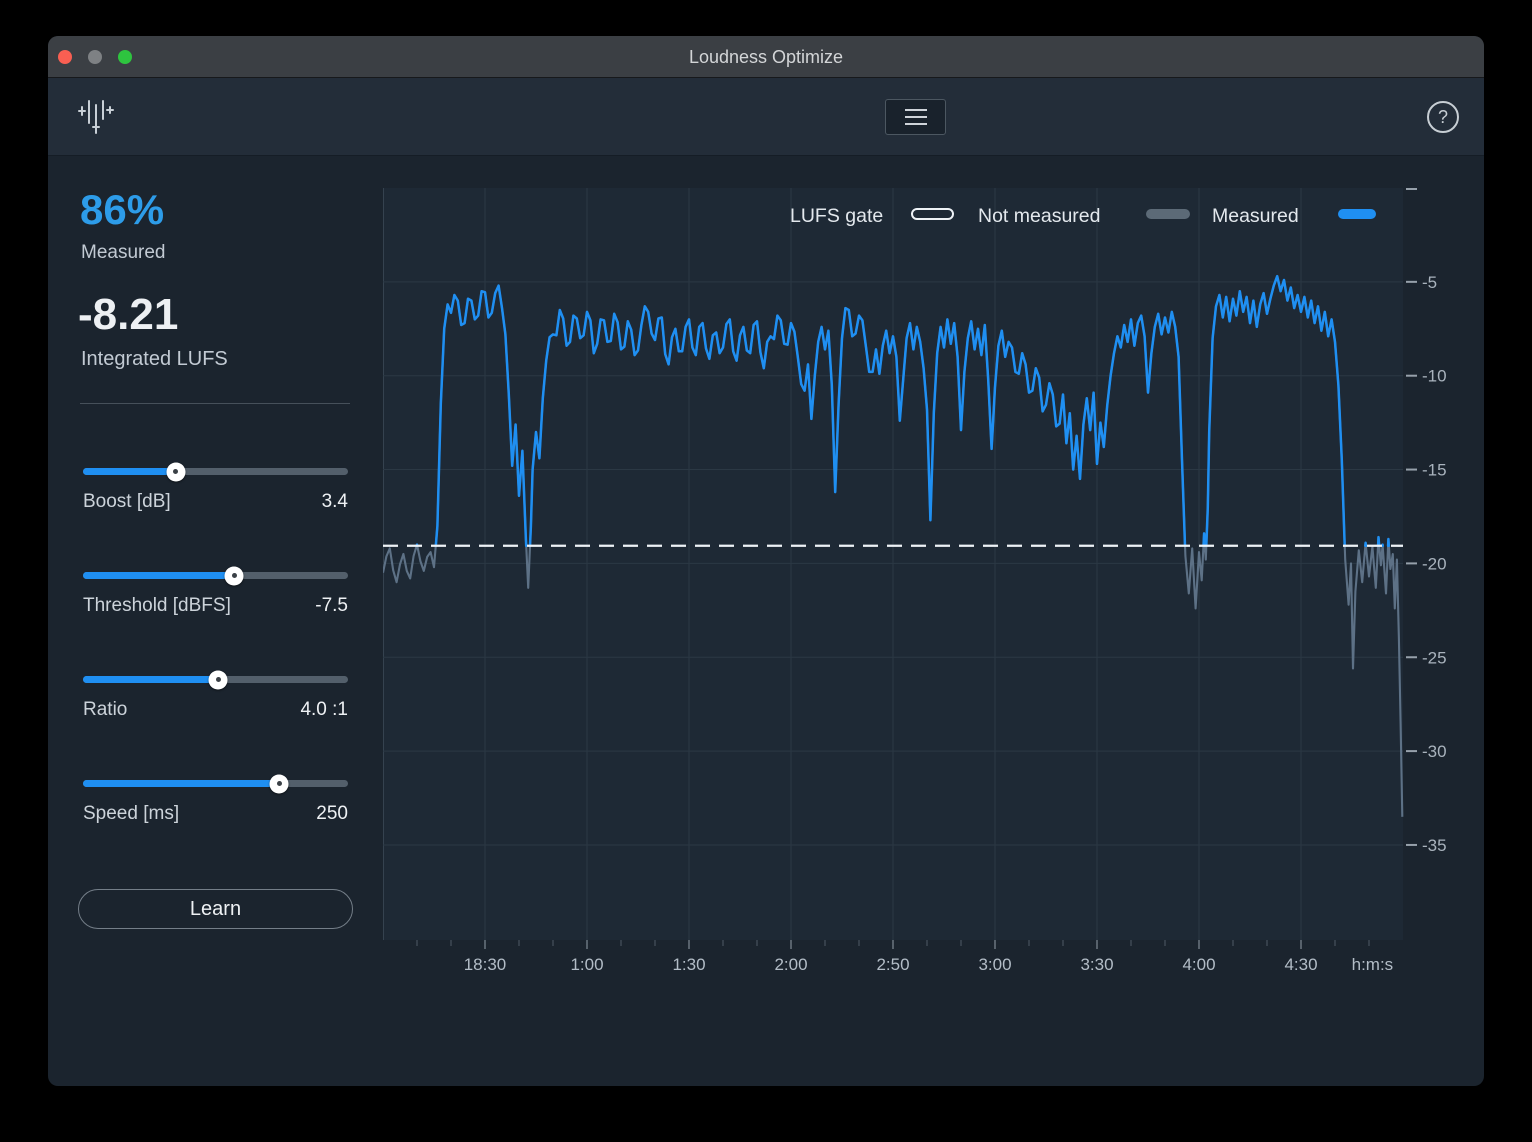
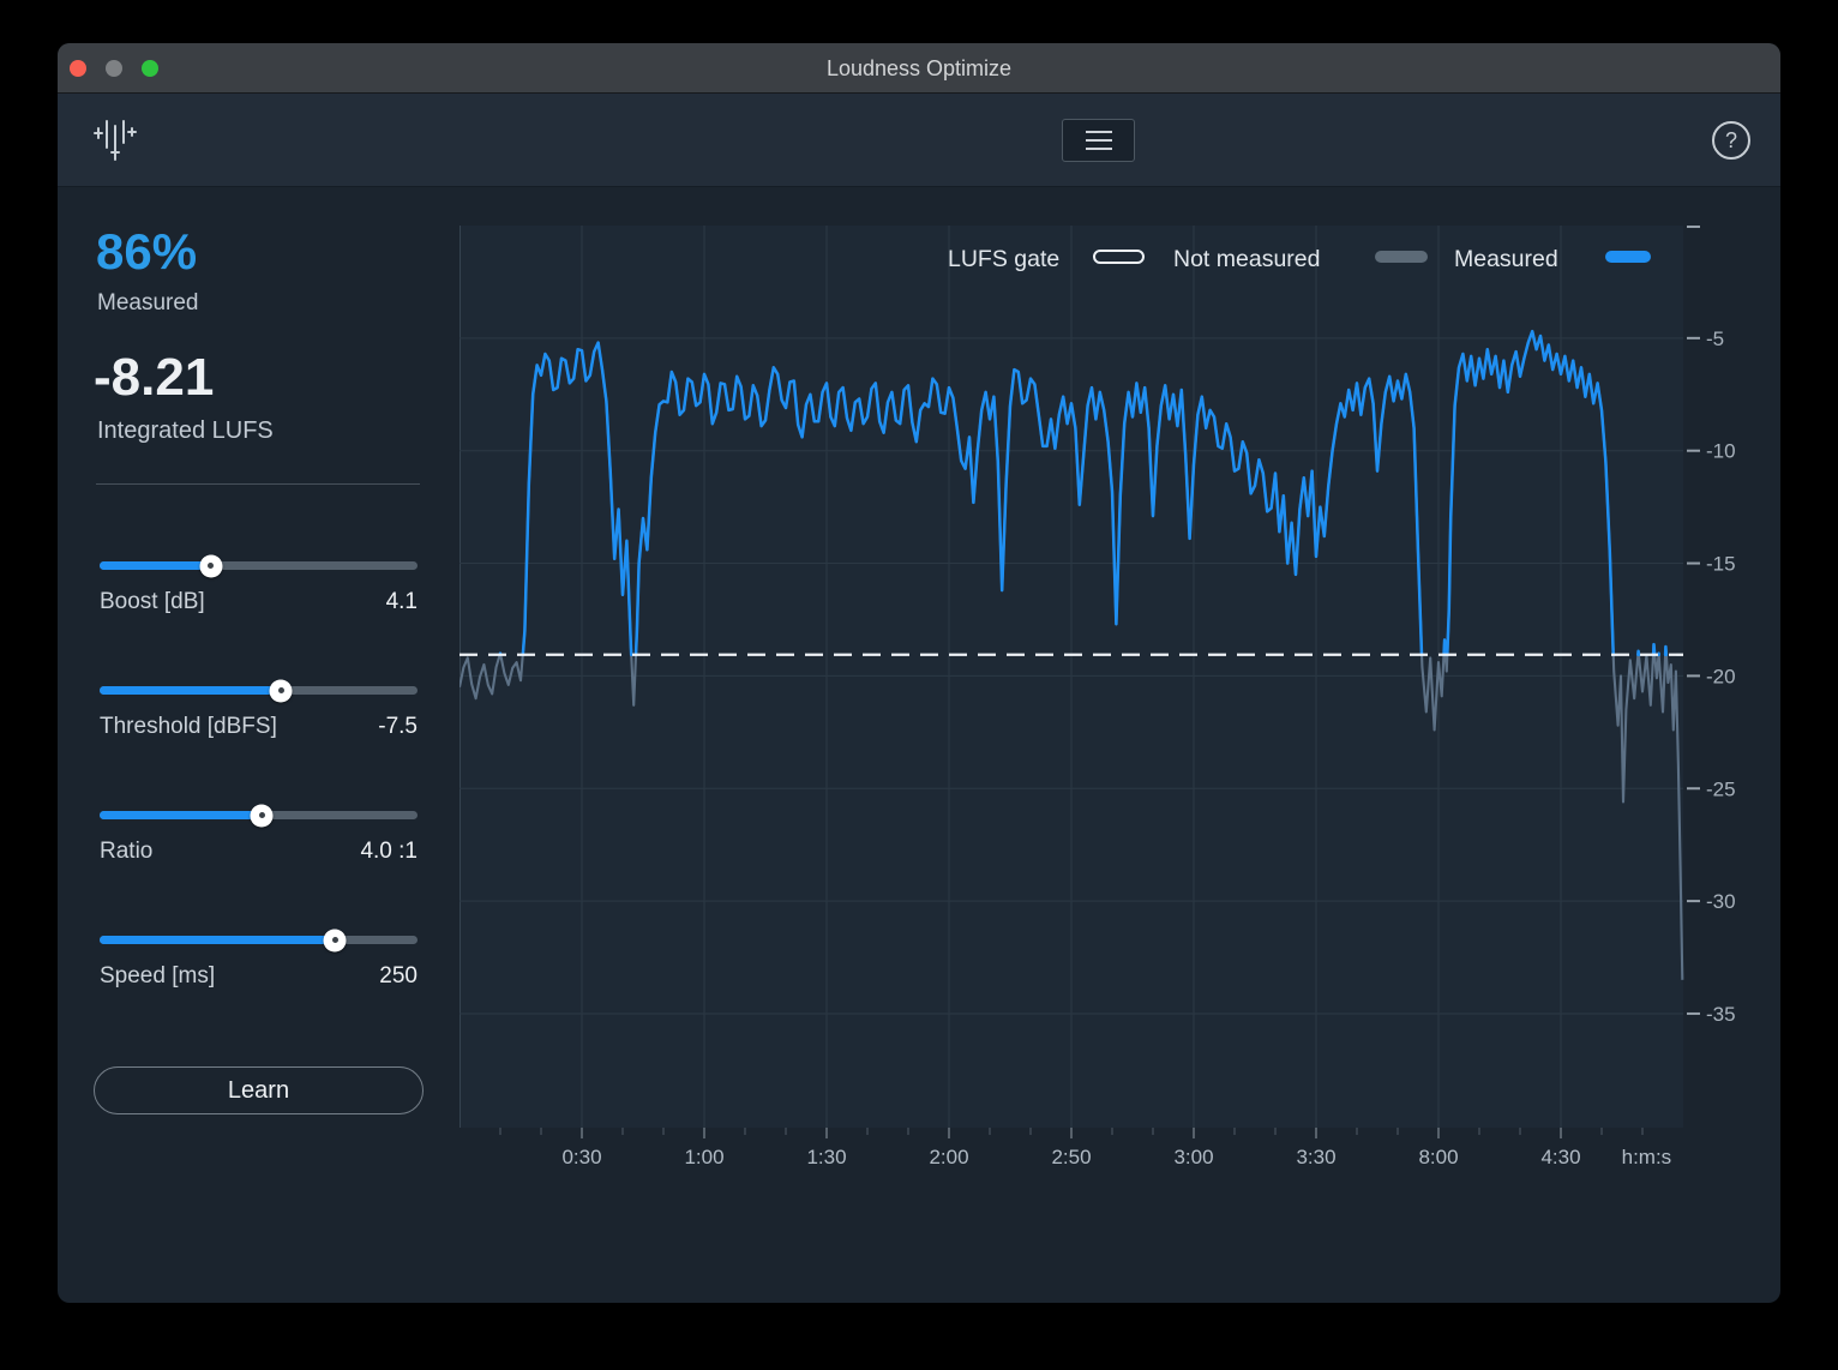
  Loudness Optimize
  ?
  86%
  Measured
  -8.21
  Integrated LUFS
  Boost [dB]
- 3.4
+ 4.1
  Threshold [dBFS]
  -7.5
  Ratio
  4.0 :1
  Speed [ms]
  250
  Learn
  -5
  -10
  -15
  -20
  -25
  -30
  -35
- 18:30
+ 0:30
  1:00
  1:30
  2:00
  2:50
  3:00
  3:30
- 4:00
+ 8:00
  4:30
  h:m:s
  LUFS gate
  Not measured
  Measured
